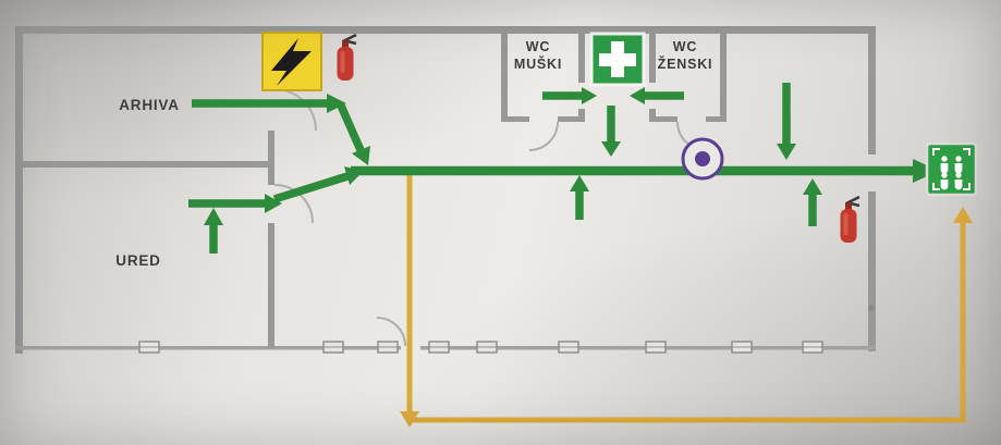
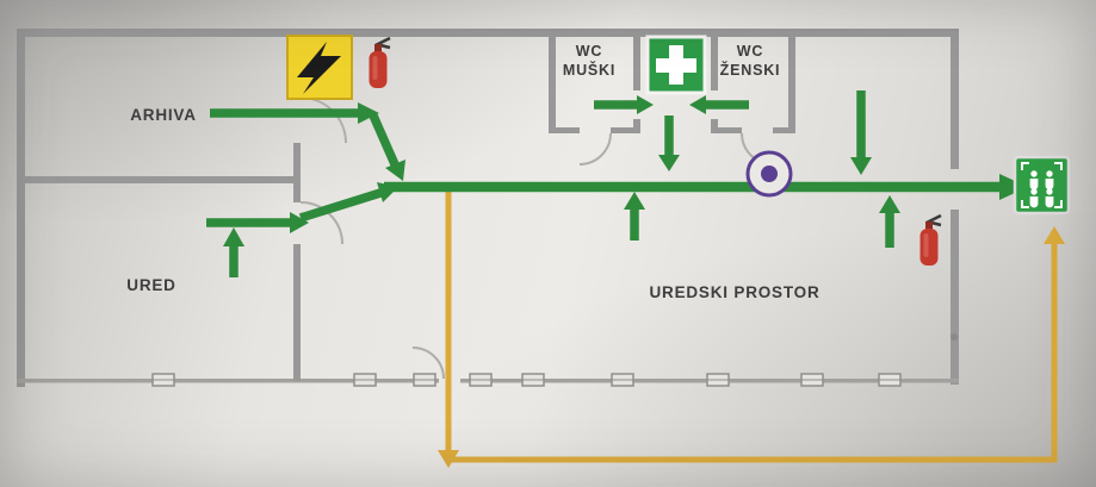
  ARHIVA
  URED
  WC
  MUŠKI
  WC
  ŽENSKI
+ UREDSKI PROSTOR
